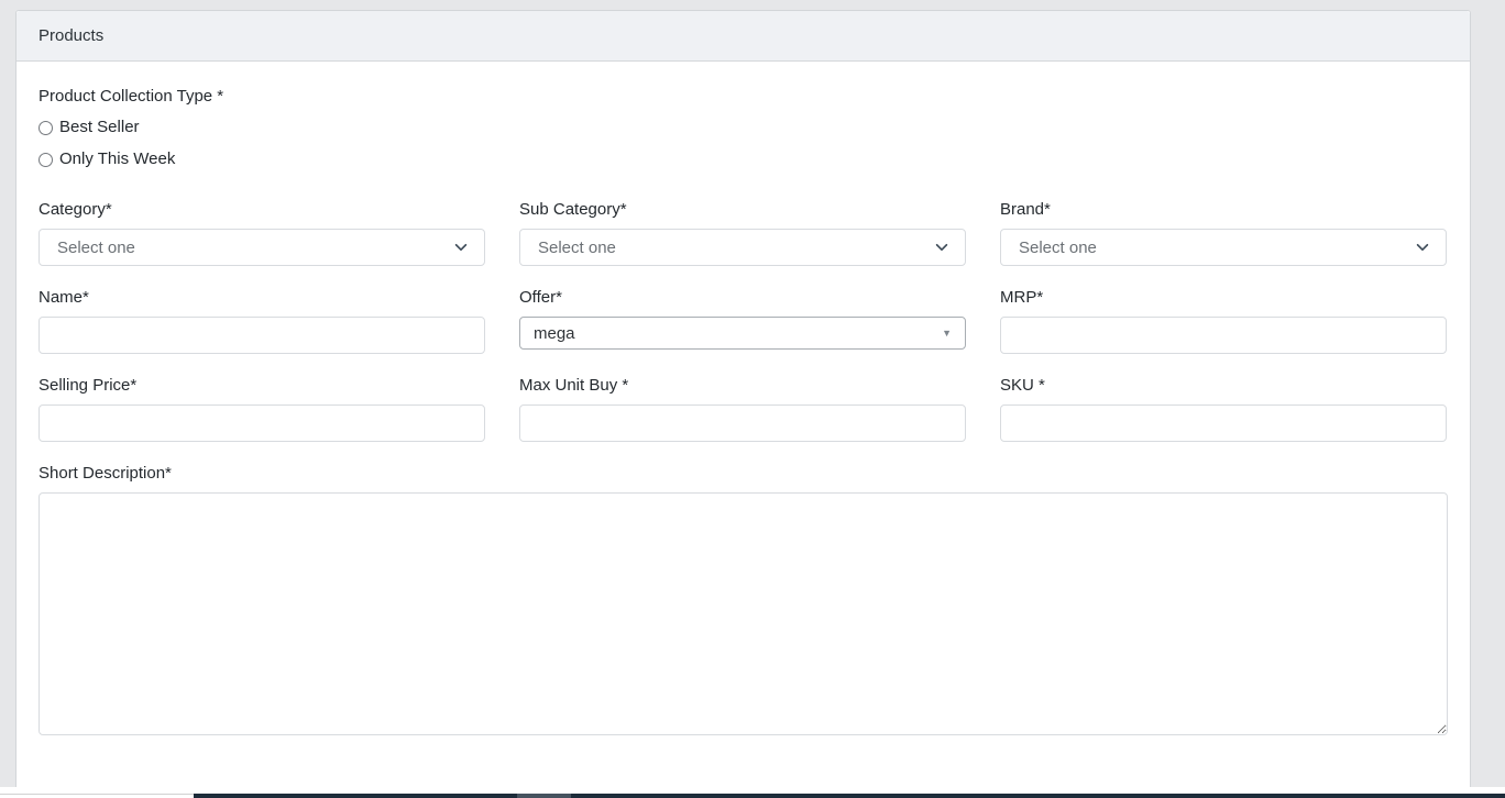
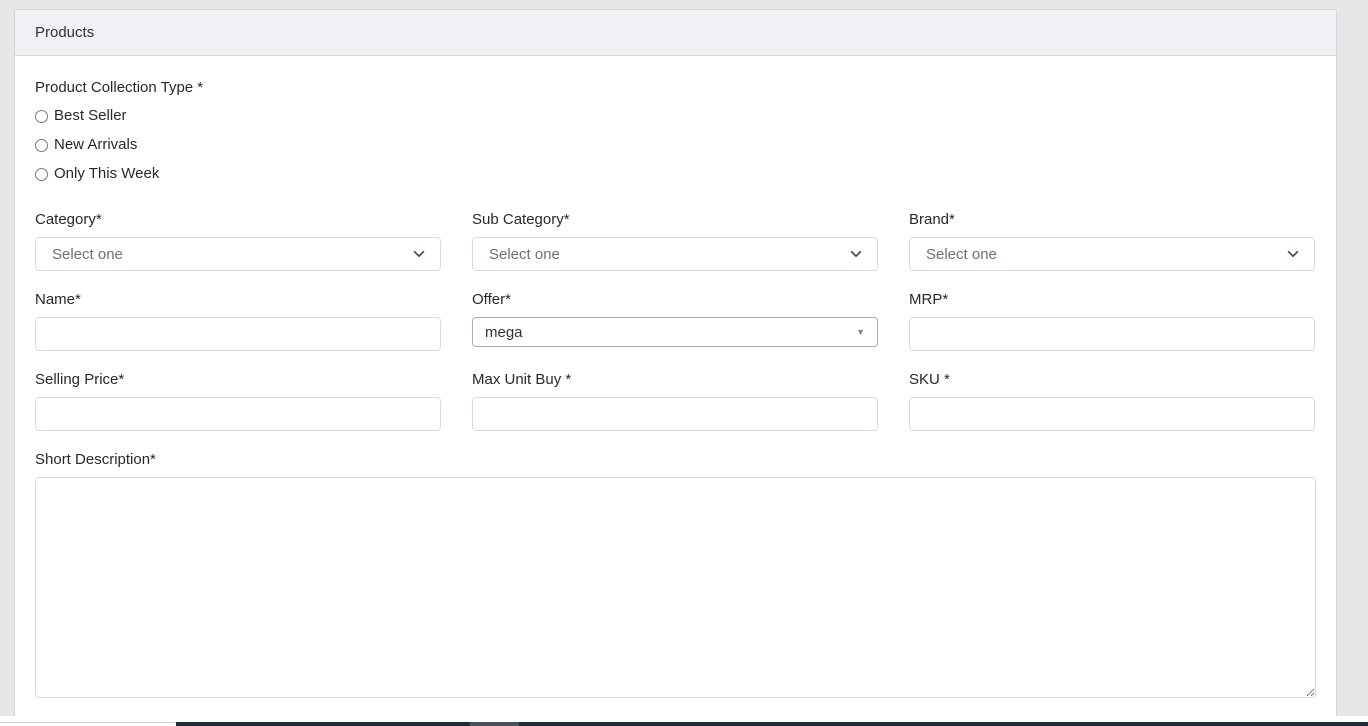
  Products
  Product Collection Type *
  Best Seller
+ New Arrivals
  Only This Week
  Category*
  Select one
  Sub Category*
  Select one
  Brand*
  Select one
  Name*
  Offer*
  mega
  ▼
  MRP*
  Selling Price*
  Max Unit Buy *
  SKU *
  Short Description*
